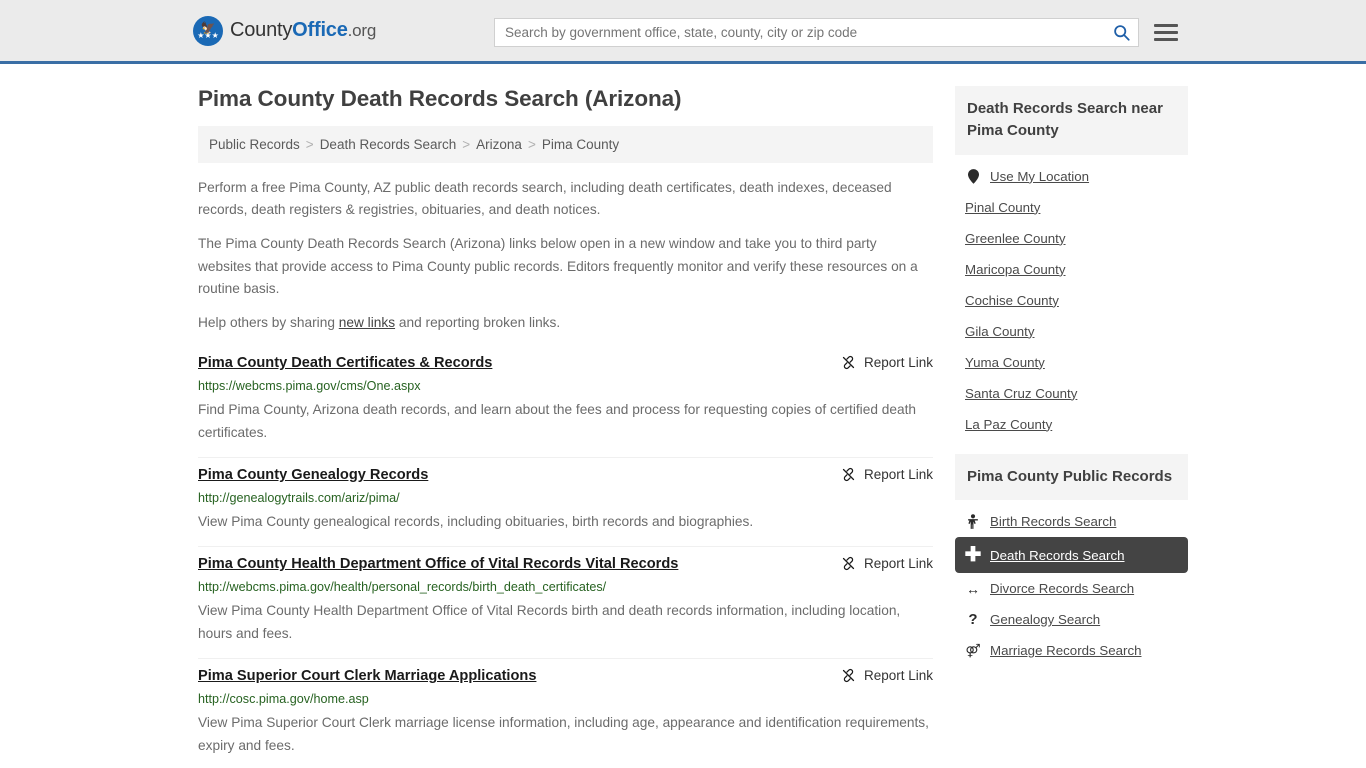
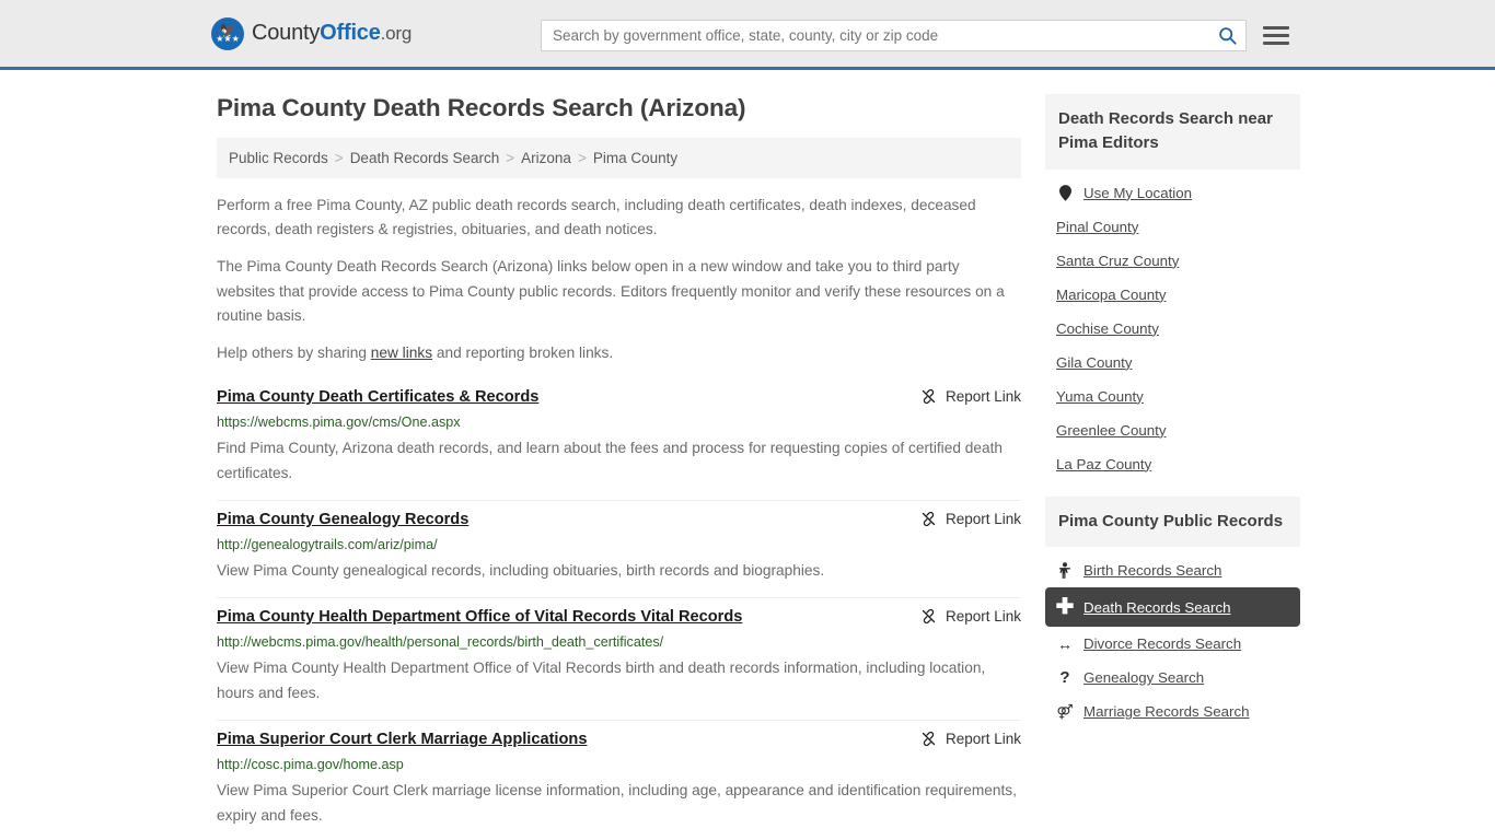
  🦅
  ★★★
  CountyOffice.org
  Search by government office, state, county, city or zip code
  Pima County Death Records Search (Arizona)
  Public Records
  >
  Death Records Search
  >
  Arizona
  >
  Pima County
  Perform a free Pima County, AZ public death records search, including death certificates, death indexes, deceased records, death registers & registries, obituaries, and death notices.
  The Pima County Death Records Search (Arizona) links below open in a new window and take you to third party websites that provide access to Pima County public records. Editors frequently monitor and verify these resources on a routine basis.
  Help others by sharing new links and reporting broken links.
  Pima County Death Certificates & Records
  Report Link
  https://webcms.pima.gov/cms/One.aspx
  Find Pima County, Arizona death records, and learn about the fees and process for requesting copies of certified death certificates.
  Pima County Genealogy Records
  Report Link
  http://genealogytrails.com/ariz/pima/
  View Pima County genealogical records, including obituaries, birth records and biographies.
  Pima County Health Department Office of Vital Records Vital Records
  Report Link
  http://webcms.pima.gov/health/personal_records/birth_death_certificates/
  View Pima County Health Department Office of Vital Records birth and death records information, including location, hours and fees.
  Pima Superior Court Clerk Marriage Applications
  Report Link
  http://cosc.pima.gov/home.asp
  View Pima Superior Court Clerk marriage license information, including age, appearance and identification requirements, expiry and fees.
- Death Records Search near Pima County
+ Death Records Search near Pima Editors
  Use My Location
  Pinal County
- Greenlee County
+ Santa Cruz County
  Maricopa County
  Cochise County
  Gila County
  Yuma County
- Santa Cruz County
+ Greenlee County
  La Paz County
  Pima County Public Records
  Birth Records Search
  ✚
  Death Records Search
  ↔
  Divorce Records Search
  ?
  Genealogy Search
  ⚤
  Marriage Records Search
